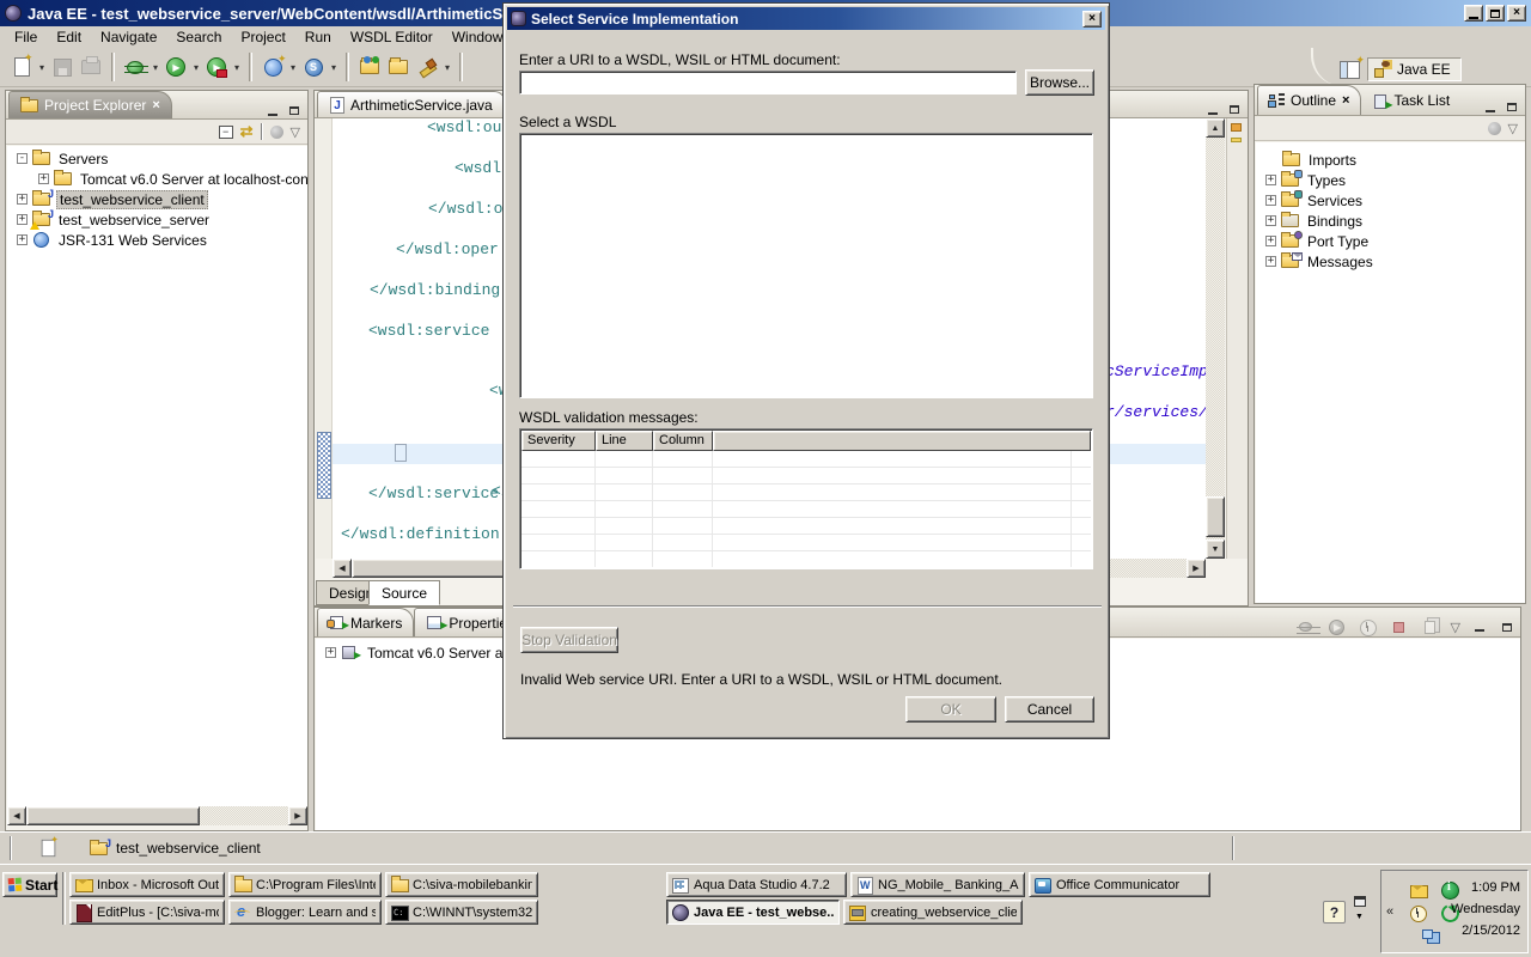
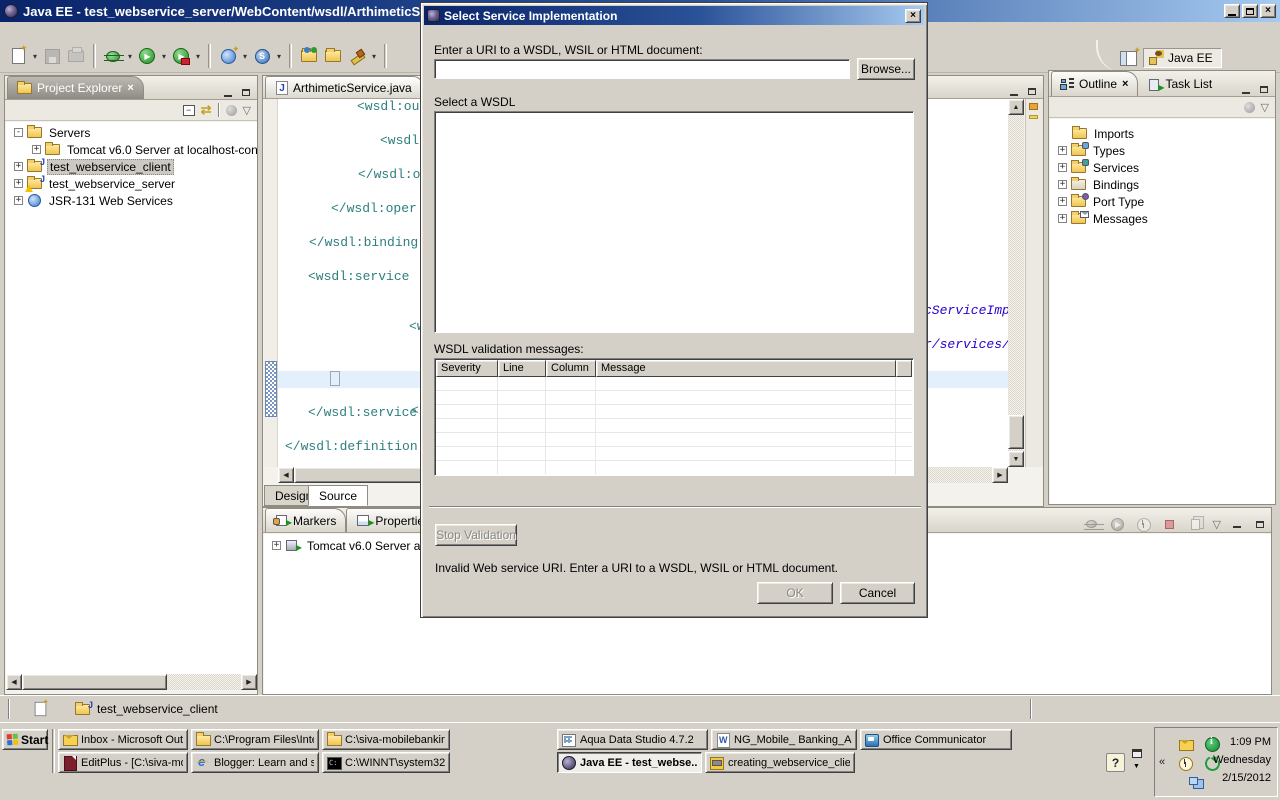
  Java EE - test_webservice_server/WebContent/wsdl/ArthimeticS
  ×
- File
- Edit
- Navigate
- Search
- Project
- Run
- WSDL Editor
- Window
  ▾
  ▾
  ▾
  ▾
  ▾
  ▾
  ▾
  Java EE
  Project Explorer
  ×
  −
  ⇄
  ▽
  -
  Servers
  +
  Tomcat v6.0 Server at localhost-con
  +
  J
  test_webservice_client
  +
  J
  test_webservice_server
  +
  JSR-131 Web Services
  J
  ArthimeticService.java
  <wsdl:ou
  <wsdl
  </wsdl:o
  </wsdl:oper
  </wsdl:binding
  <wsdl:service
  ServiceImp
  /services/
  </wsdl:service
  </wsdl:definition
  Desig
  Source
  Markers
  Properti
  ▽
  +
  Tomcat v6.0 Server a
  Outline
  ×
  Task List
  ▽
  Imports
  +
  Types
  +
  Services
  +
  Bindings
  +
  Port Type
  +
  Messages
  J
  test_webservice_client
  Select Service Implementation
  ×
  Enter a URI to a WSDL, WSIL or HTML document:
  Browse...
  Select a WSDL
  WSDL validation messages:
  Severity
  Line
  Column
+ Message
  Stop Validation
  Invalid Web service URI. Enter a URI to a WSDL, WSIL or HTML document.
  OK
  Cancel
  Start
  Inbox - Microsoft Out
  C:\Program Files\Int
  C:\siva-mobilebankin
  Aqua Data Studio 4.7.2
  NG_Mobile_ Banking_A
  Office Communicator
  EditPlus - [C:\siva-m
  Blogger: Learn and s
  C:\WINNT\system32
  Java EE - test_webse..
  creating_webservice_clie
  ?
  «
  1:09 PM
  Wednesday
  2/15/2012
